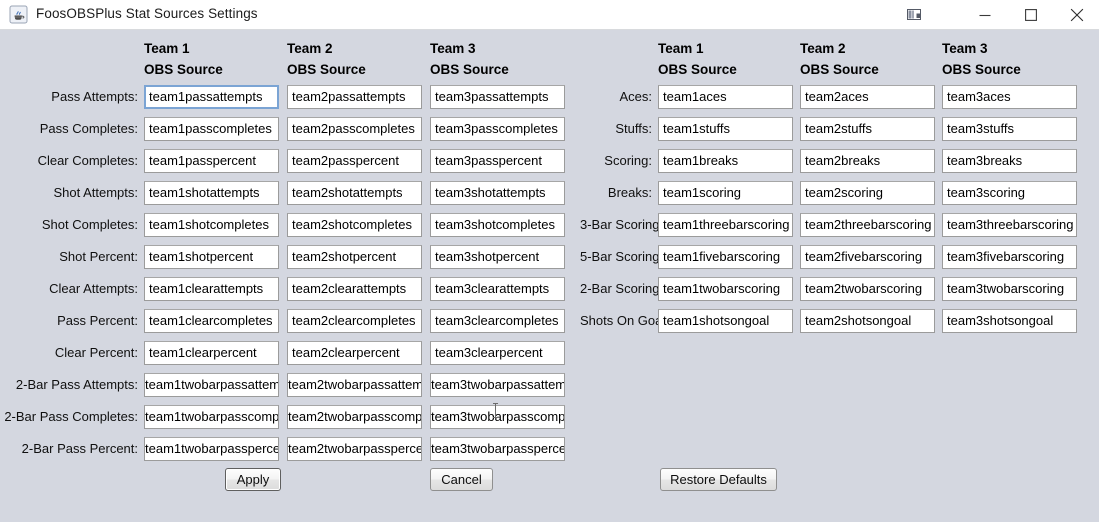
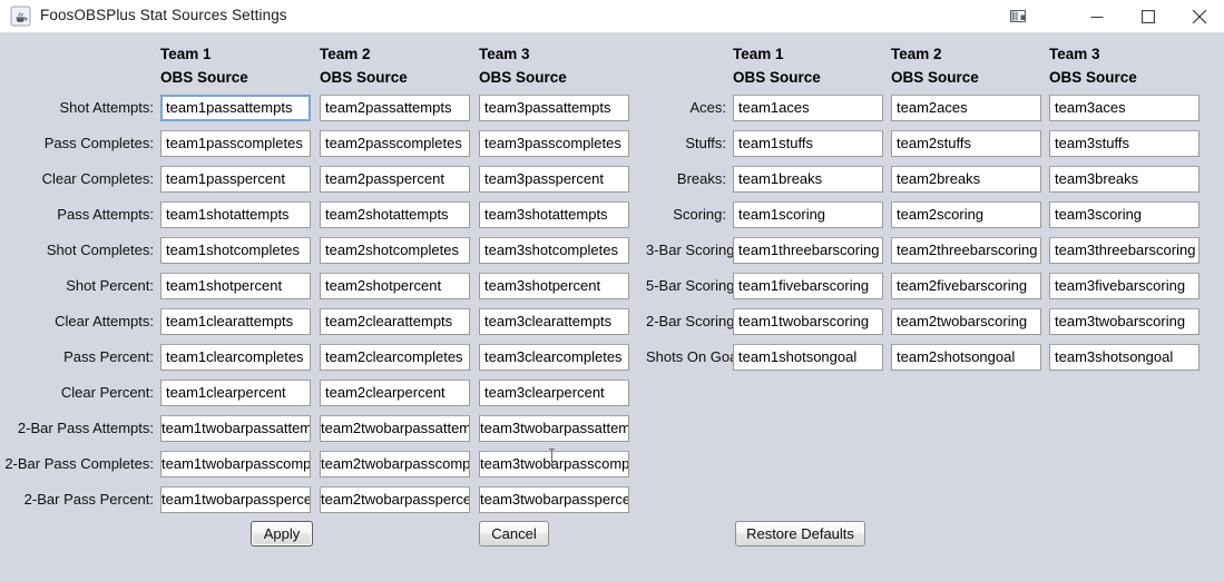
  FoosOBSPlus Stat Sources Settings
  Team 1
  OBS Source
  Team 2
  OBS Source
  Team 3
  OBS Source
- Pass Attempts:
+ Shot Attempts:
  team1passattempts
  team2passattempts
  team3passattempts
  Pass Completes:
  team1passcompletes
  team2passcompletes
  team3passcompletes
  Clear Completes:
  team1passpercent
  team2passpercent
  team3passpercent
- Shot Attempts:
+ Pass Attempts:
  team1shotattempts
  team2shotattempts
  team3shotattempts
  Shot Completes:
  team1shotcompletes
  team2shotcompletes
  team3shotcompletes
  Shot Percent:
  team1shotpercent
  team2shotpercent
  team3shotpercent
  Clear Attempts:
  team1clearattempts
  team2clearattempts
  team3clearattempts
  Pass Percent:
  team1clearcompletes
  team2clearcompletes
  team3clearcompletes
  Clear Percent:
  team1clearpercent
  team2clearpercent
  team3clearpercent
  2-Bar Pass Attempts:
  team1twobarpassattem
  team2twobarpassattem
  team3twobarpassattem
  2-Bar Pass Completes:
  team1twobarpasscomp
  team2twobarpasscomp
  team3twobarpasscomp
  2-Bar Pass Percent:
  team1twobarpassperce
  team2twobarpassperce
  team3twobarpassperce
  Team 1
  OBS Source
  Team 2
  OBS Source
  Team 3
  OBS Source
  Aces:
  team1aces
  team2aces
  team3aces
  Stuffs:
  team1stuffs
  team2stuffs
  team3stuffs
- Scoring:
+ Breaks:
  team1breaks
  team2breaks
  team3breaks
- Breaks:
+ Scoring:
  team1scoring
  team2scoring
  team3scoring
  3-Bar Scoring
  team1threebarscoring
  team2threebarscoring
  team3threebarscoring
  5-Bar Scoring
  team1fivebarscoring
  team2fivebarscoring
  team3fivebarscoring
  2-Bar Scoring
  team1twobarscoring
  team2twobarscoring
  team3twobarscoring
  Shots On Go
  team1shotsongoal
  team2shotsongoal
  team3shotsongoal
  Apply
  Cancel
  Restore Defaults
